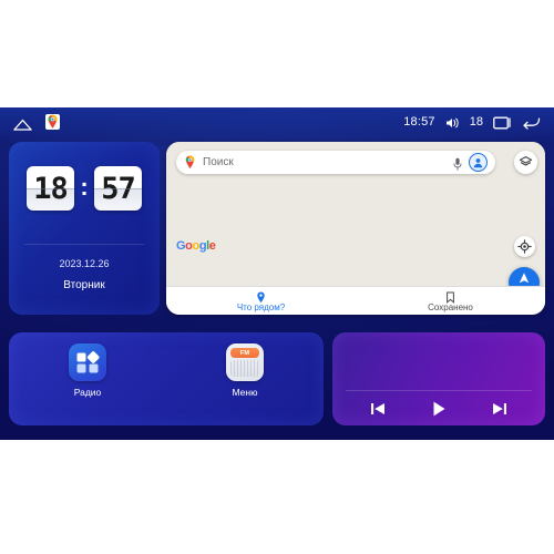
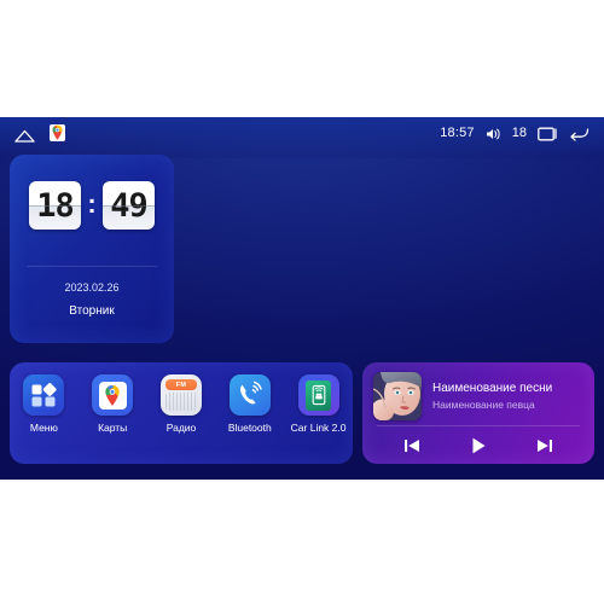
  18:57
  18
  18
  :
- 57
+ 49
- 2023.12.26
+ 2023.02.26
  Вторник
- Поиск
- Google
- Что рядом?
- Сохранено
- Радио
+ Меню
+ Карты
- Меню
+ Радио
+ Bluetooth
+ Car Link 2.0
+ Наименование песни
+ Наименование певца
